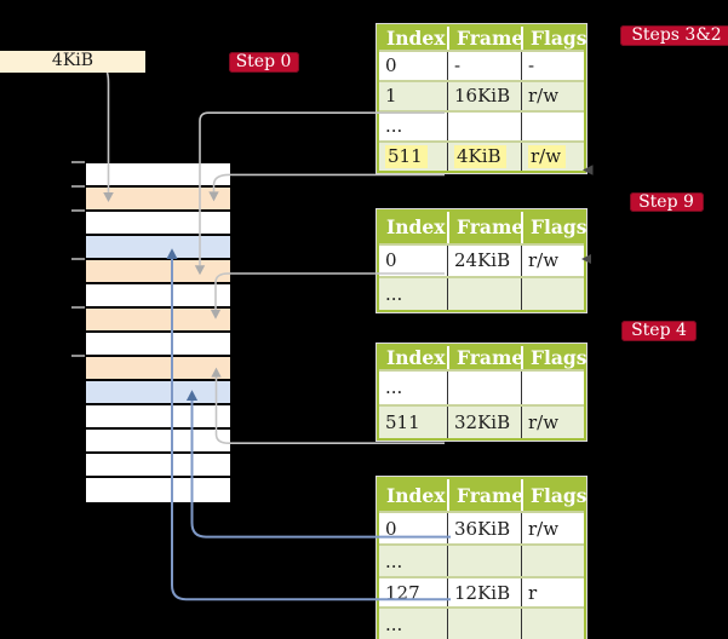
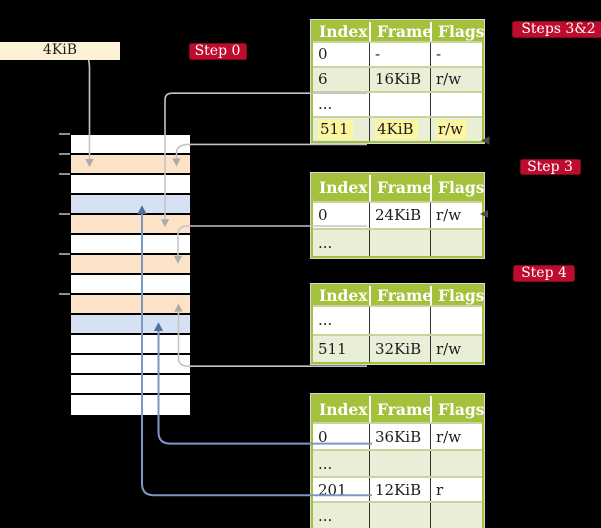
  4KiB
  Step 0
  Steps 3&2
- Step 9
+ Step 3
  Step 4
  Index
  Frame
  Flags
  0
  -
  -
- 1
+ 6
  16KiB
  r/w
  ...
  511
  4KiB
  r/w
  Index
  Frame
  Flags
  0
  24KiB
  r/w
  ...
  Index
  Frame
  Flags
  ...
  511
  32KiB
  r/w
  Index
  Frame
  Flags
  0
  36KiB
  r/w
  ...
- 127
+ 201
  12KiB
  r
  ...
